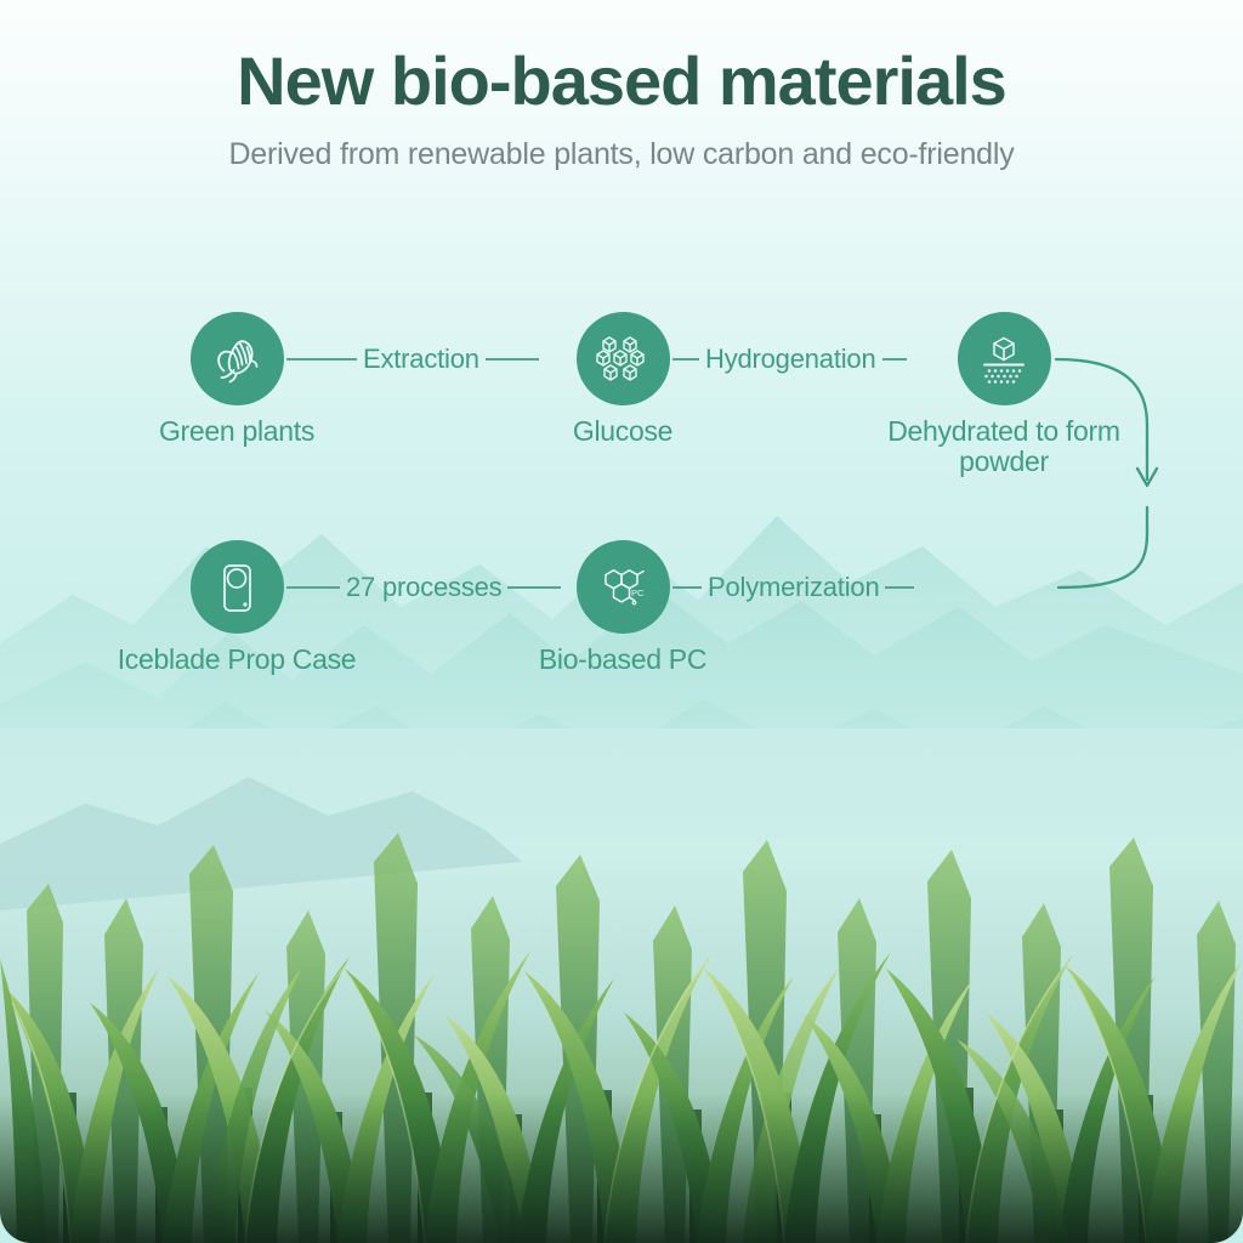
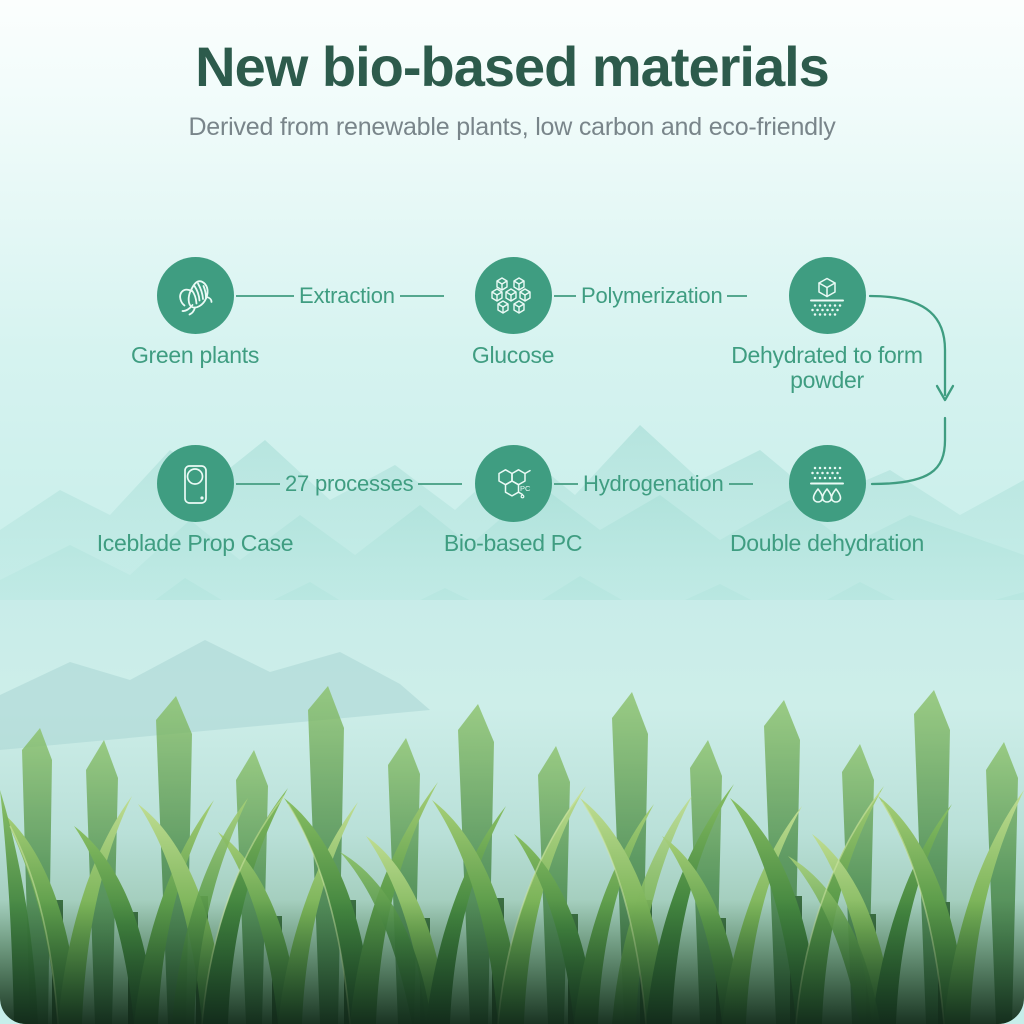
  New bio-based materials
  Derived from renewable plants, low carbon and eco-friendly
  Green plants
  Glucose
  Dehydrated to form powder
  Iceblade Prop Case
  PC
  Bio-based PC
+ Double dehydration
  Extraction
- Hydrogenation
+ Polymerization
  27 processes
- Polymerization
+ Hydrogenation
